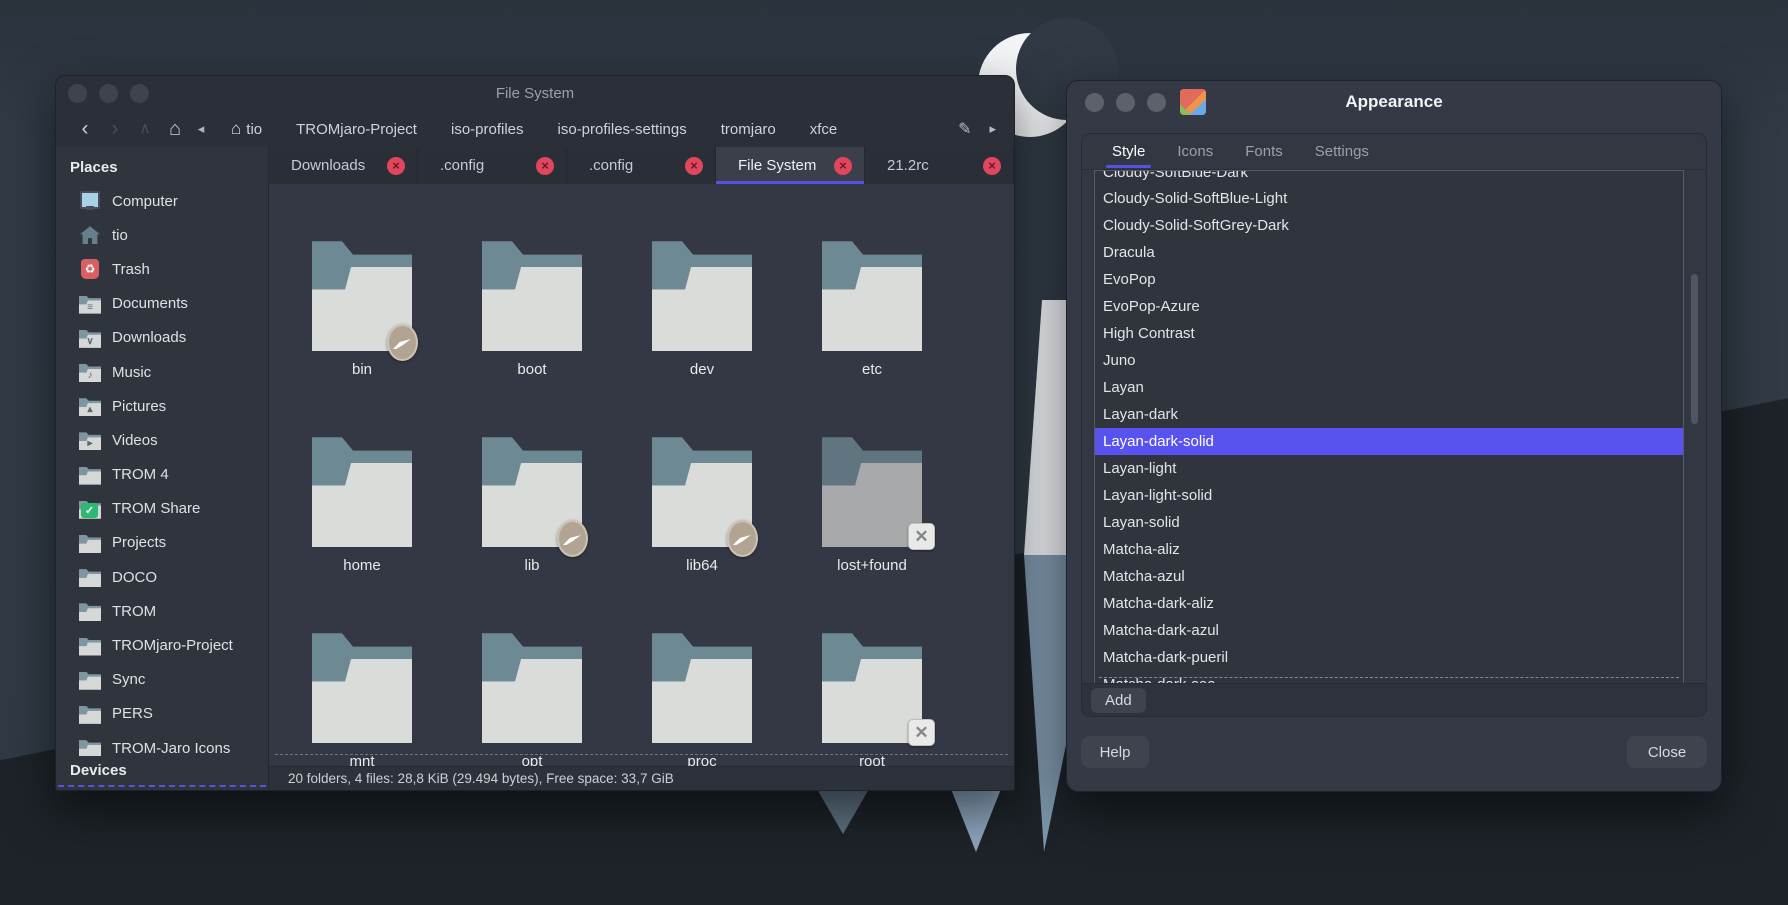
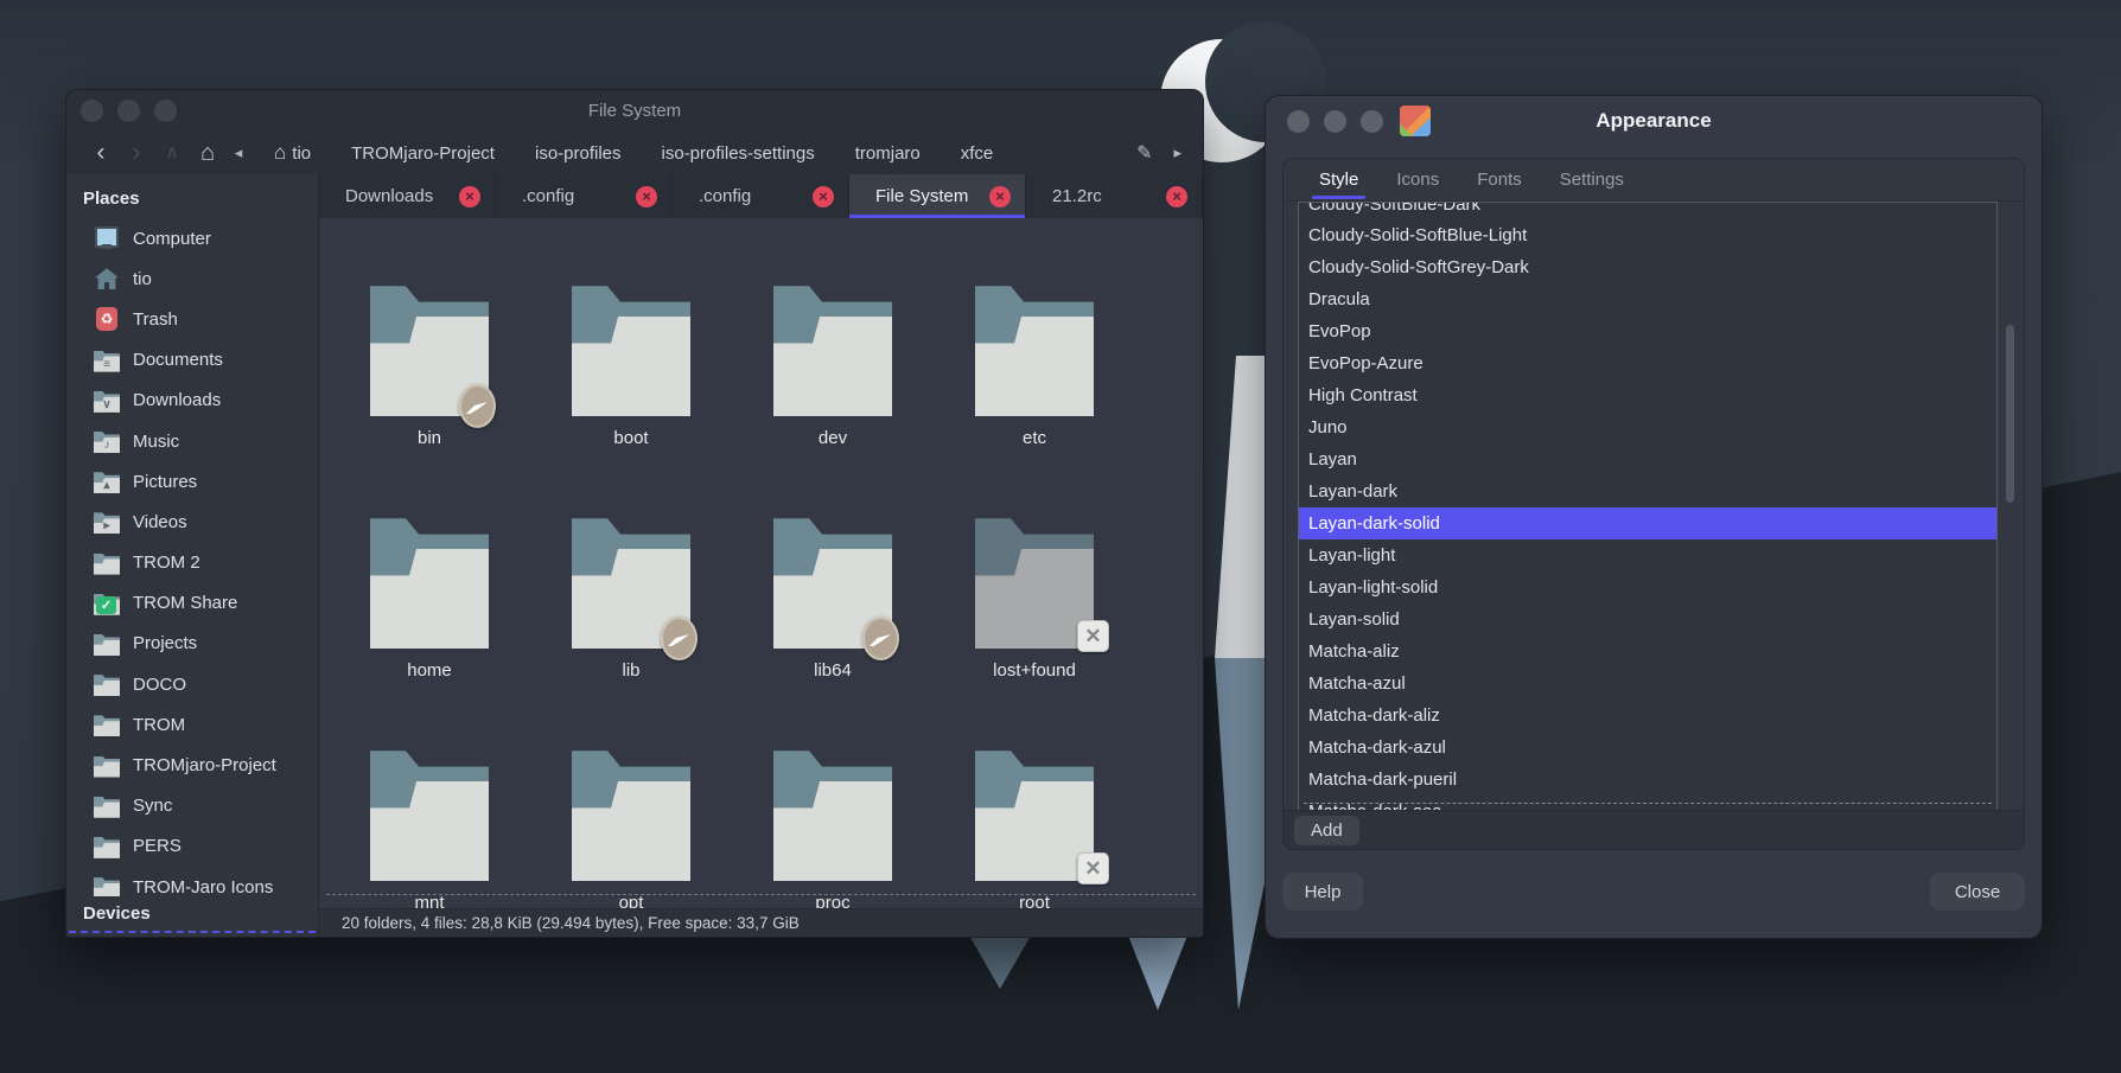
  File System
  ‹
  ›
  ∧
  ⌂
  ◂
  tio
  TROMjaro-Project
  iso-profiles
  iso-profiles-settings
  tromjaro
  xfce
  ✎
  ▸
  Places
  Computer
  tio
  Trash
  Documents
  Downloads
  Music
  Pictures
  Videos
- TROM 4
+ TROM 2
  TROM Share
  Projects
  DOCO
  TROM
  TROMjaro-Project
  Sync
  PERS
  TROM-Jaro Icons
  Devices
  Downloads
  .config
  .config
  File System
  21.2rc
  bin
  boot
  dev
  etc
  home
  lib
  lib64
  ✕
  lost+found
  mnt
  opt
  proc
  ✕
  root
  20 folders, 4 files: 28,8 KiB (29.494 bytes), Free space: 33,7 GiB
  Appearance
  Style
  Icons
  Fonts
  Settings
  Cloudy-SoftBlue-Dark
  Cloudy-Solid-SoftBlue-Light
  Cloudy-Solid-SoftGrey-Dark
  Dracula
  EvoPop
  EvoPop-Azure
  High Contrast
  Juno
  Layan
  Layan-dark
  Layan-dark-solid
  Layan-light
  Layan-light-solid
  Layan-solid
  Matcha-aliz
  Matcha-azul
  Matcha-dark-aliz
  Matcha-dark-azul
  Matcha-dark-pueril
  Add
  Help
  Close
